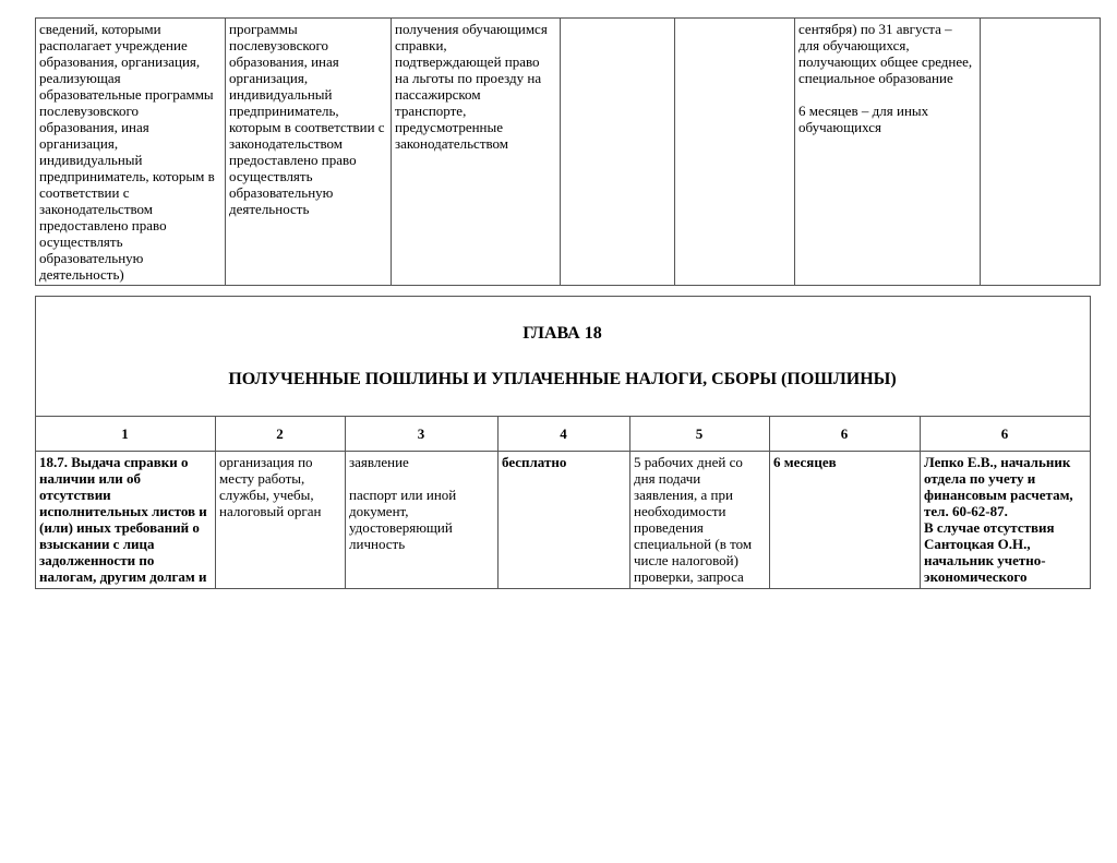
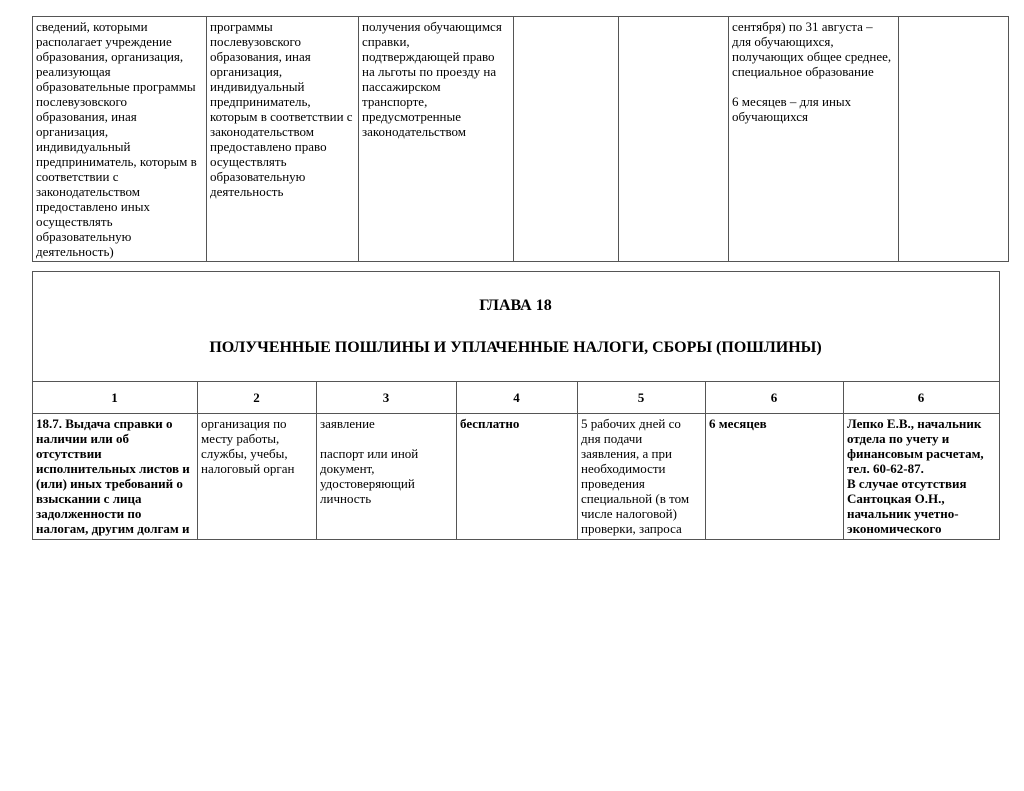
- сведений, которыми располагает учреждение образования, организация, реализующая образовательные программы послевузовского образования, иная организация, индивидуальный предприниматель, которым в соответствии с законодательством предоставлено право осуществлять образовательную деятельность)	программы послевузовского образования, иная организация, индивидуальный предприниматель, которым в соответствии с законодательством предоставлено право осуществлять образовательную деятельность	получения обучающимся справки, подтверждающей право на льготы по проезду на пассажирском транспорте, предусмотренные законодательством			сентября) по 31 августа – для обучающихся, получающих общее среднее, специальное образование 6 месяцев – для иных обучающихся
+ сведений, которыми располагает учреждение образования, организация, реализующая образовательные программы послевузовского образования, иная организация, индивидуальный предприниматель, которым в соответствии с законодательством предоставлено иных осуществлять образовательную деятельность)	программы послевузовского образования, иная организация, индивидуальный предприниматель, которым в соответствии с законодательством предоставлено право осуществлять образовательную деятельность	получения обучающимся справки, подтверждающей право на льготы по проезду на пассажирском транспорте, предусмотренные законодательством			сентября) по 31 августа – для обучающихся, получающих общее среднее, специальное образование 6 месяцев – для иных обучающихся
  ГЛАВА 18 ПОЛУЧЕННЫЕ ПОШЛИНЫ И УПЛАЧЕННЫЕ НАЛОГИ, СБОРЫ (ПОШЛИНЫ)
  1	2	3	4	5	6	6
  18.7. Выдача справки о наличии или об отсутствии исполнительных листов и (или) иных требований о взыскании с лица задолженности по налогам, другим долгам и	организация по месту работы, службы, учебы, налоговый орган	заявление паспорт или иной документ, удостоверяющий личность	бесплатно	5 рабочих дней со дня подачи заявления, а при необходимости проведения специальной (в том числе налоговой) проверки, запроса	6 месяцев	Лепко Е.В., начальник отдела по учету и финансовым расчетам, тел. 60-62-87. В случае отсутствия Сантоцкая О.Н., начальник учетно-экономического
